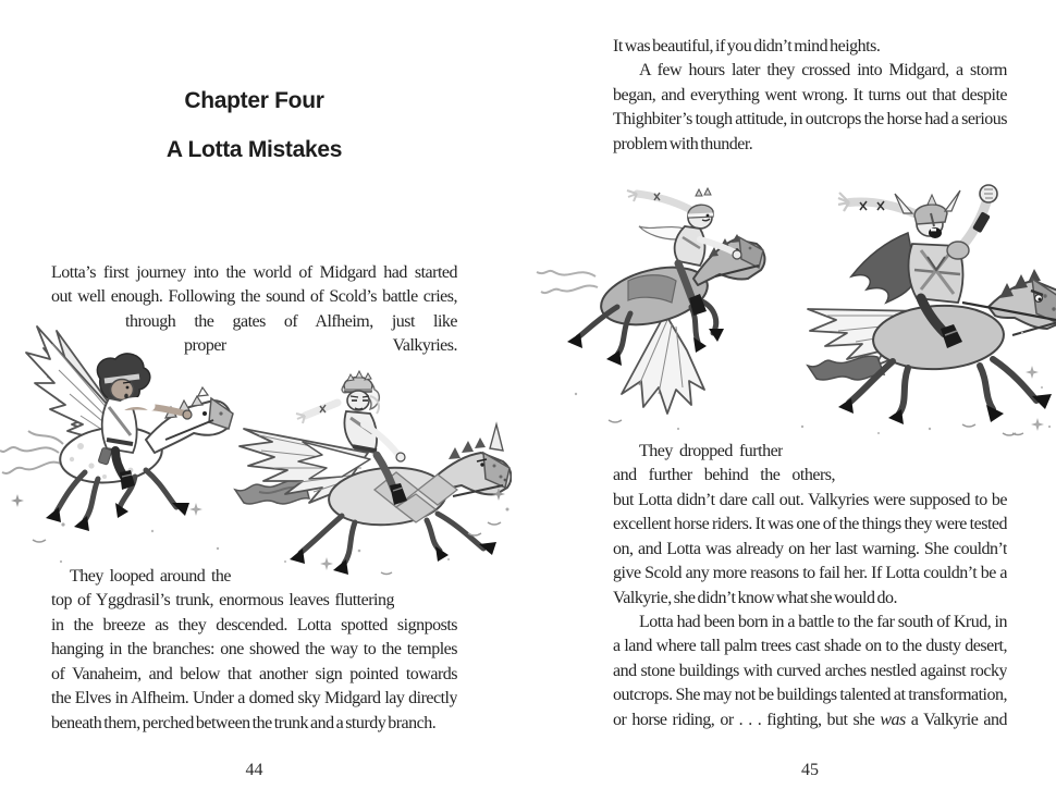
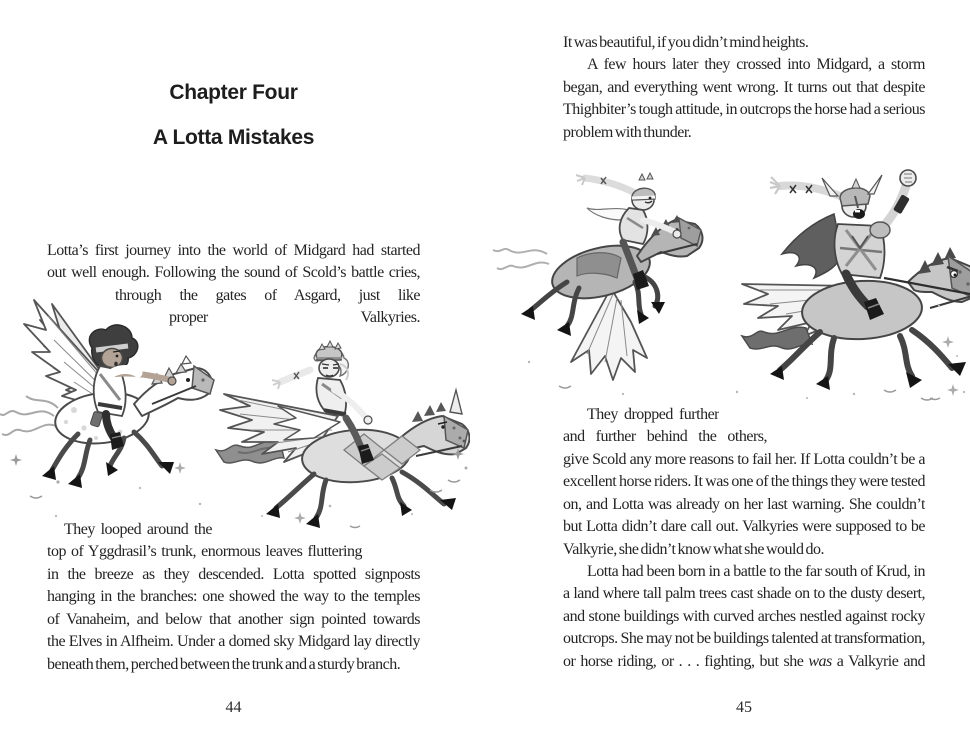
  Chapter Four
  A Lotta Mistakes
  Lotta’s first journey into the world of Midgard had started
  out well enough. Following the sound of Scold’s battle cries,
- through the gates of Alfheim, just like
+ through the gates of Asgard, just like
  proper Valkyries.
  They looped around the
  top of Yggdrasil’s trunk, enormous leaves fluttering
  in the breeze as they descended. Lotta spotted signposts
  hanging in the branches: one showed the way to the temples
  of Vanaheim, and below that another sign pointed towards
  the Elves in Alfheim. Under a domed sky Midgard lay directly
  beneath them, perched between the trunk and a sturdy branch.
  44
  It was beautiful, if you didn’t mind heights.
  A few hours later they crossed into Midgard, a storm
  began, and everything went wrong. It turns out that despite
  Thighbiter’s tough attitude, in outcrops the horse had a serious
  problem with thunder.
  They dropped further
  and further behind the others,
- but Lotta didn’t dare call out. Valkyries were supposed to be
+ give Scold any more reasons to fail her. If Lotta couldn’t be a
  excellent horse riders. It was one of the things they were tested
  on, and Lotta was already on her last warning. She couldn’t
- give Scold any more reasons to fail her. If Lotta couldn’t be a
+ but Lotta didn’t dare call out. Valkyries were supposed to be
  Valkyrie, she didn’t know what she would do.
  Lotta had been born in a battle to the far south of Krud, in
  a land where tall palm trees cast shade on to the dusty desert,
  and stone buildings with curved arches nestled against rocky
  outcrops. She may not be buildings talented at transformation,
  or horse riding, or . . . fighting, but she was a Valkyrie and
  45
